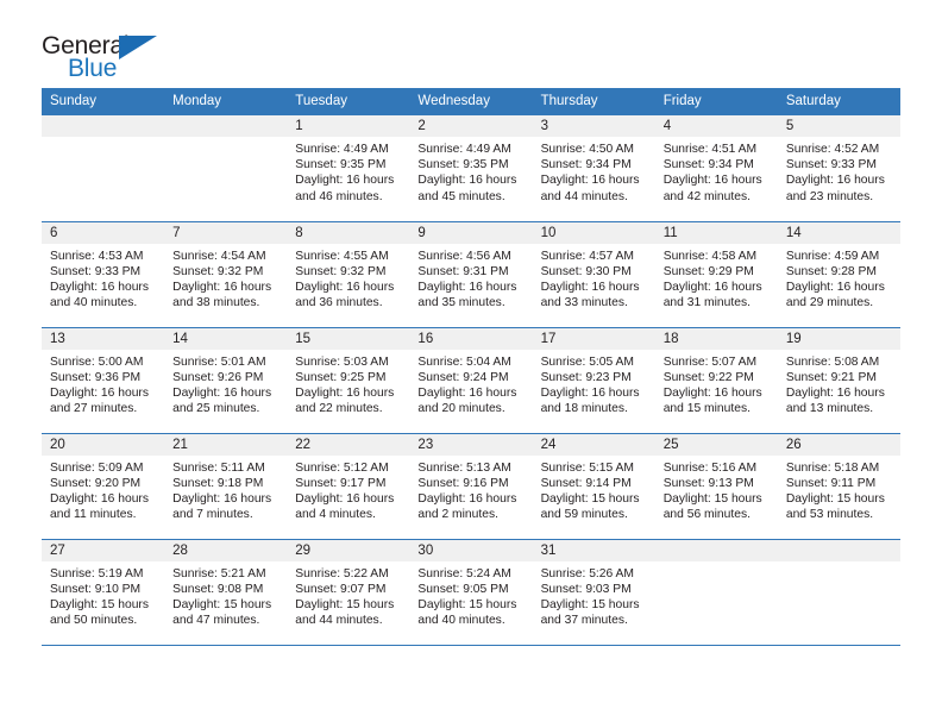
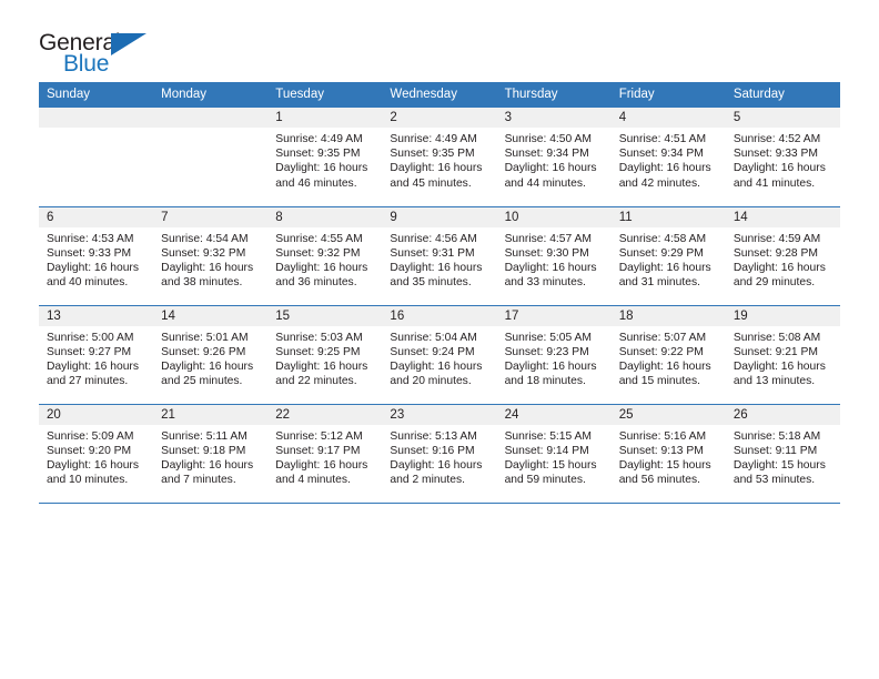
  General
  Blue
  Sunday	Monday	Tuesday	Wednesday	Thursday	Friday	Saturday
- 		1Sunrise: 4:49 AMSunset: 9:35 PMDaylight: 16 hoursand 46 minutes.	2Sunrise: 4:49 AMSunset: 9:35 PMDaylight: 16 hoursand 45 minutes.	3Sunrise: 4:50 AMSunset: 9:34 PMDaylight: 16 hoursand 44 minutes.	4Sunrise: 4:51 AMSunset: 9:34 PMDaylight: 16 hoursand 42 minutes.	5Sunrise: 4:52 AMSunset: 9:33 PMDaylight: 16 hoursand 23 minutes.
+ 		1Sunrise: 4:49 AMSunset: 9:35 PMDaylight: 16 hoursand 46 minutes.	2Sunrise: 4:49 AMSunset: 9:35 PMDaylight: 16 hoursand 45 minutes.	3Sunrise: 4:50 AMSunset: 9:34 PMDaylight: 16 hoursand 44 minutes.	4Sunrise: 4:51 AMSunset: 9:34 PMDaylight: 16 hoursand 42 minutes.	5Sunrise: 4:52 AMSunset: 9:33 PMDaylight: 16 hoursand 41 minutes.
  6Sunrise: 4:53 AMSunset: 9:33 PMDaylight: 16 hoursand 40 minutes.	7Sunrise: 4:54 AMSunset: 9:32 PMDaylight: 16 hoursand 38 minutes.	8Sunrise: 4:55 AMSunset: 9:32 PMDaylight: 16 hoursand 36 minutes.	9Sunrise: 4:56 AMSunset: 9:31 PMDaylight: 16 hoursand 35 minutes.	10Sunrise: 4:57 AMSunset: 9:30 PMDaylight: 16 hoursand 33 minutes.	11Sunrise: 4:58 AMSunset: 9:29 PMDaylight: 16 hoursand 31 minutes.	14Sunrise: 4:59 AMSunset: 9:28 PMDaylight: 16 hoursand 29 minutes.
- 13Sunrise: 5:00 AMSunset: 9:36 PMDaylight: 16 hoursand 27 minutes.	14Sunrise: 5:01 AMSunset: 9:26 PMDaylight: 16 hoursand 25 minutes.	15Sunrise: 5:03 AMSunset: 9:25 PMDaylight: 16 hoursand 22 minutes.	16Sunrise: 5:04 AMSunset: 9:24 PMDaylight: 16 hoursand 20 minutes.	17Sunrise: 5:05 AMSunset: 9:23 PMDaylight: 16 hoursand 18 minutes.	18Sunrise: 5:07 AMSunset: 9:22 PMDaylight: 16 hoursand 15 minutes.	19Sunrise: 5:08 AMSunset: 9:21 PMDaylight: 16 hoursand 13 minutes.
+ 13Sunrise: 5:00 AMSunset: 9:27 PMDaylight: 16 hoursand 27 minutes.	14Sunrise: 5:01 AMSunset: 9:26 PMDaylight: 16 hoursand 25 minutes.	15Sunrise: 5:03 AMSunset: 9:25 PMDaylight: 16 hoursand 22 minutes.	16Sunrise: 5:04 AMSunset: 9:24 PMDaylight: 16 hoursand 20 minutes.	17Sunrise: 5:05 AMSunset: 9:23 PMDaylight: 16 hoursand 18 minutes.	18Sunrise: 5:07 AMSunset: 9:22 PMDaylight: 16 hoursand 15 minutes.	19Sunrise: 5:08 AMSunset: 9:21 PMDaylight: 16 hoursand 13 minutes.
- 20Sunrise: 5:09 AMSunset: 9:20 PMDaylight: 16 hoursand 11 minutes.	21Sunrise: 5:11 AMSunset: 9:18 PMDaylight: 16 hoursand 7 minutes.	22Sunrise: 5:12 AMSunset: 9:17 PMDaylight: 16 hoursand 4 minutes.	23Sunrise: 5:13 AMSunset: 9:16 PMDaylight: 16 hoursand 2 minutes.	24Sunrise: 5:15 AMSunset: 9:14 PMDaylight: 15 hoursand 59 minutes.	25Sunrise: 5:16 AMSunset: 9:13 PMDaylight: 15 hoursand 56 minutes.	26Sunrise: 5:18 AMSunset: 9:11 PMDaylight: 15 hoursand 53 minutes.
+ 20Sunrise: 5:09 AMSunset: 9:20 PMDaylight: 16 hoursand 10 minutes.	21Sunrise: 5:11 AMSunset: 9:18 PMDaylight: 16 hoursand 7 minutes.	22Sunrise: 5:12 AMSunset: 9:17 PMDaylight: 16 hoursand 4 minutes.	23Sunrise: 5:13 AMSunset: 9:16 PMDaylight: 16 hoursand 2 minutes.	24Sunrise: 5:15 AMSunset: 9:14 PMDaylight: 15 hoursand 59 minutes.	25Sunrise: 5:16 AMSunset: 9:13 PMDaylight: 15 hoursand 56 minutes.	26Sunrise: 5:18 AMSunset: 9:11 PMDaylight: 15 hoursand 53 minutes.
- 27Sunrise: 5:19 AMSunset: 9:10 PMDaylight: 15 hoursand 50 minutes.	28Sunrise: 5:21 AMSunset: 9:08 PMDaylight: 15 hoursand 47 minutes.	29Sunrise: 5:22 AMSunset: 9:07 PMDaylight: 15 hoursand 44 minutes.	30Sunrise: 5:24 AMSunset: 9:05 PMDaylight: 15 hoursand 40 minutes.	31Sunrise: 5:26 AMSunset: 9:03 PMDaylight: 15 hoursand 37 minutes.
